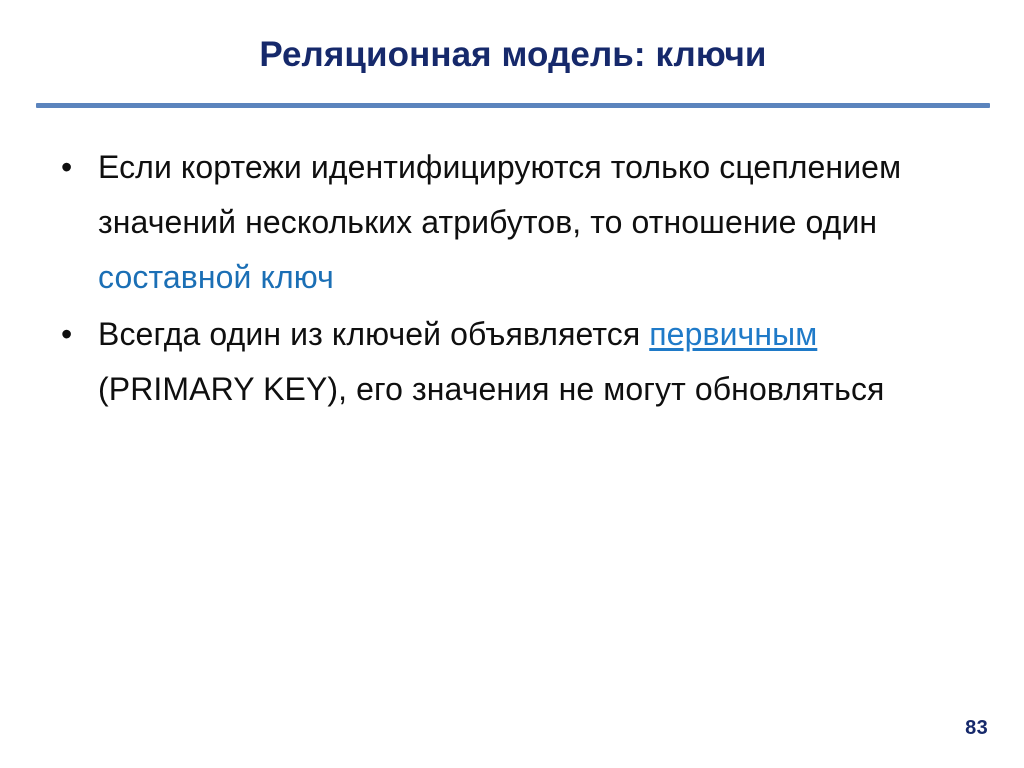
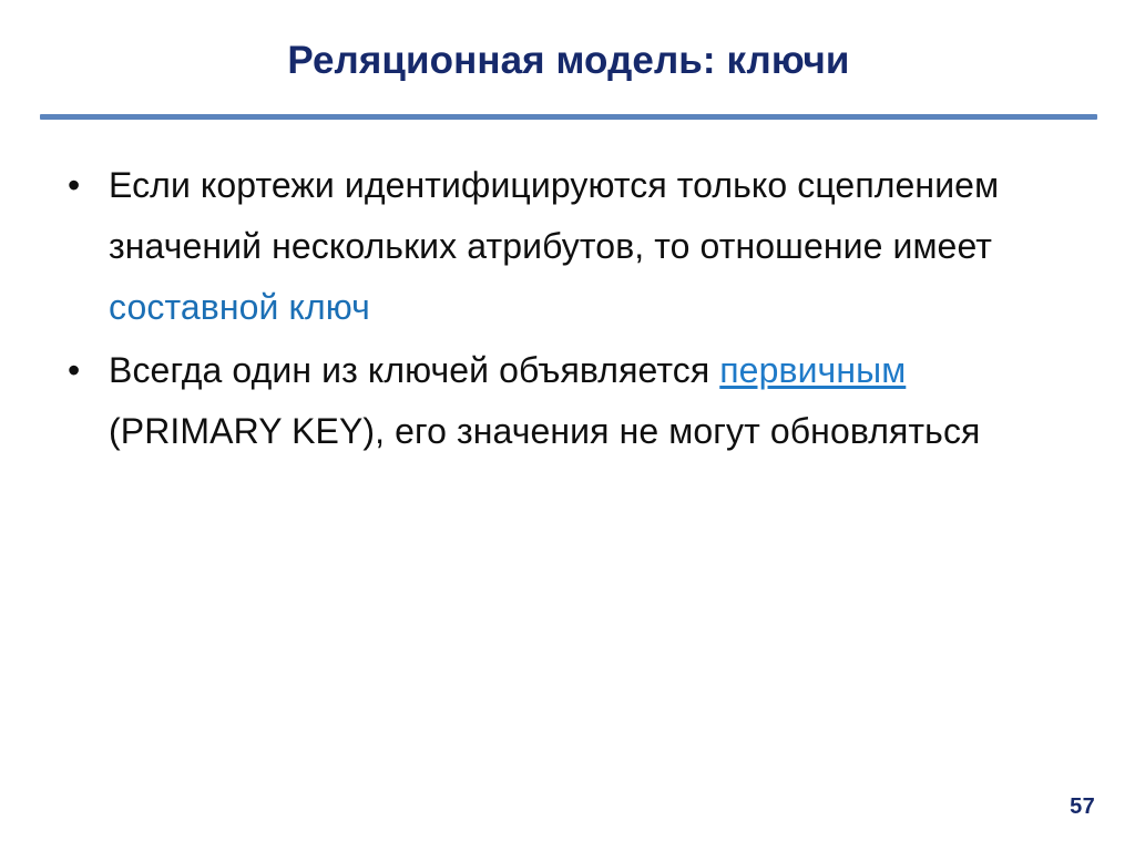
  Реляционная модель: ключи
  •
- Если кортежи идентифицируются только сцеплением значений нескольких атрибутов, то отношение один составной ключ
+ Если кортежи идентифицируются только сцеплением значений нескольких атрибутов, то отношение имеет составной ключ
  •
  Всегда один из ключей объявляется первичным (PRIMARY KEY), его значения не могут обновляться
- 83
+ 57
